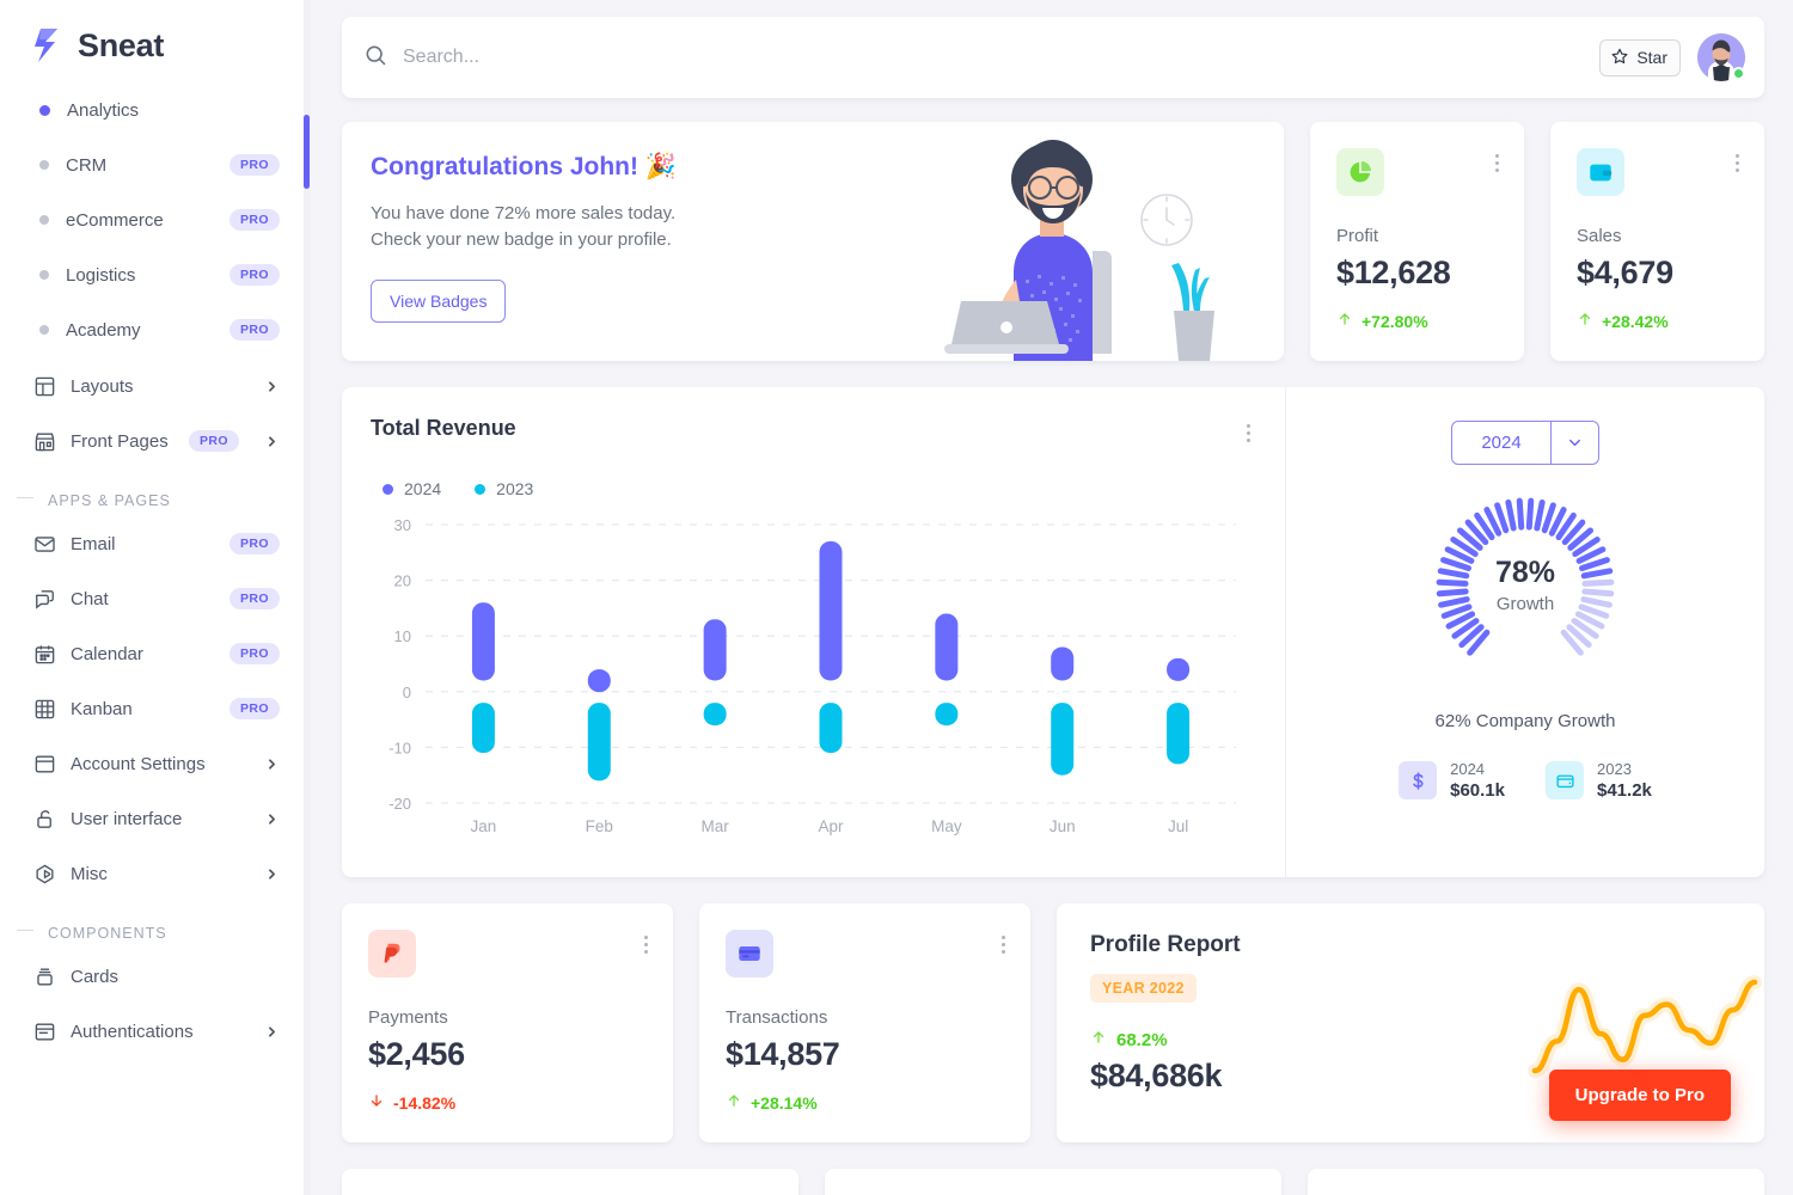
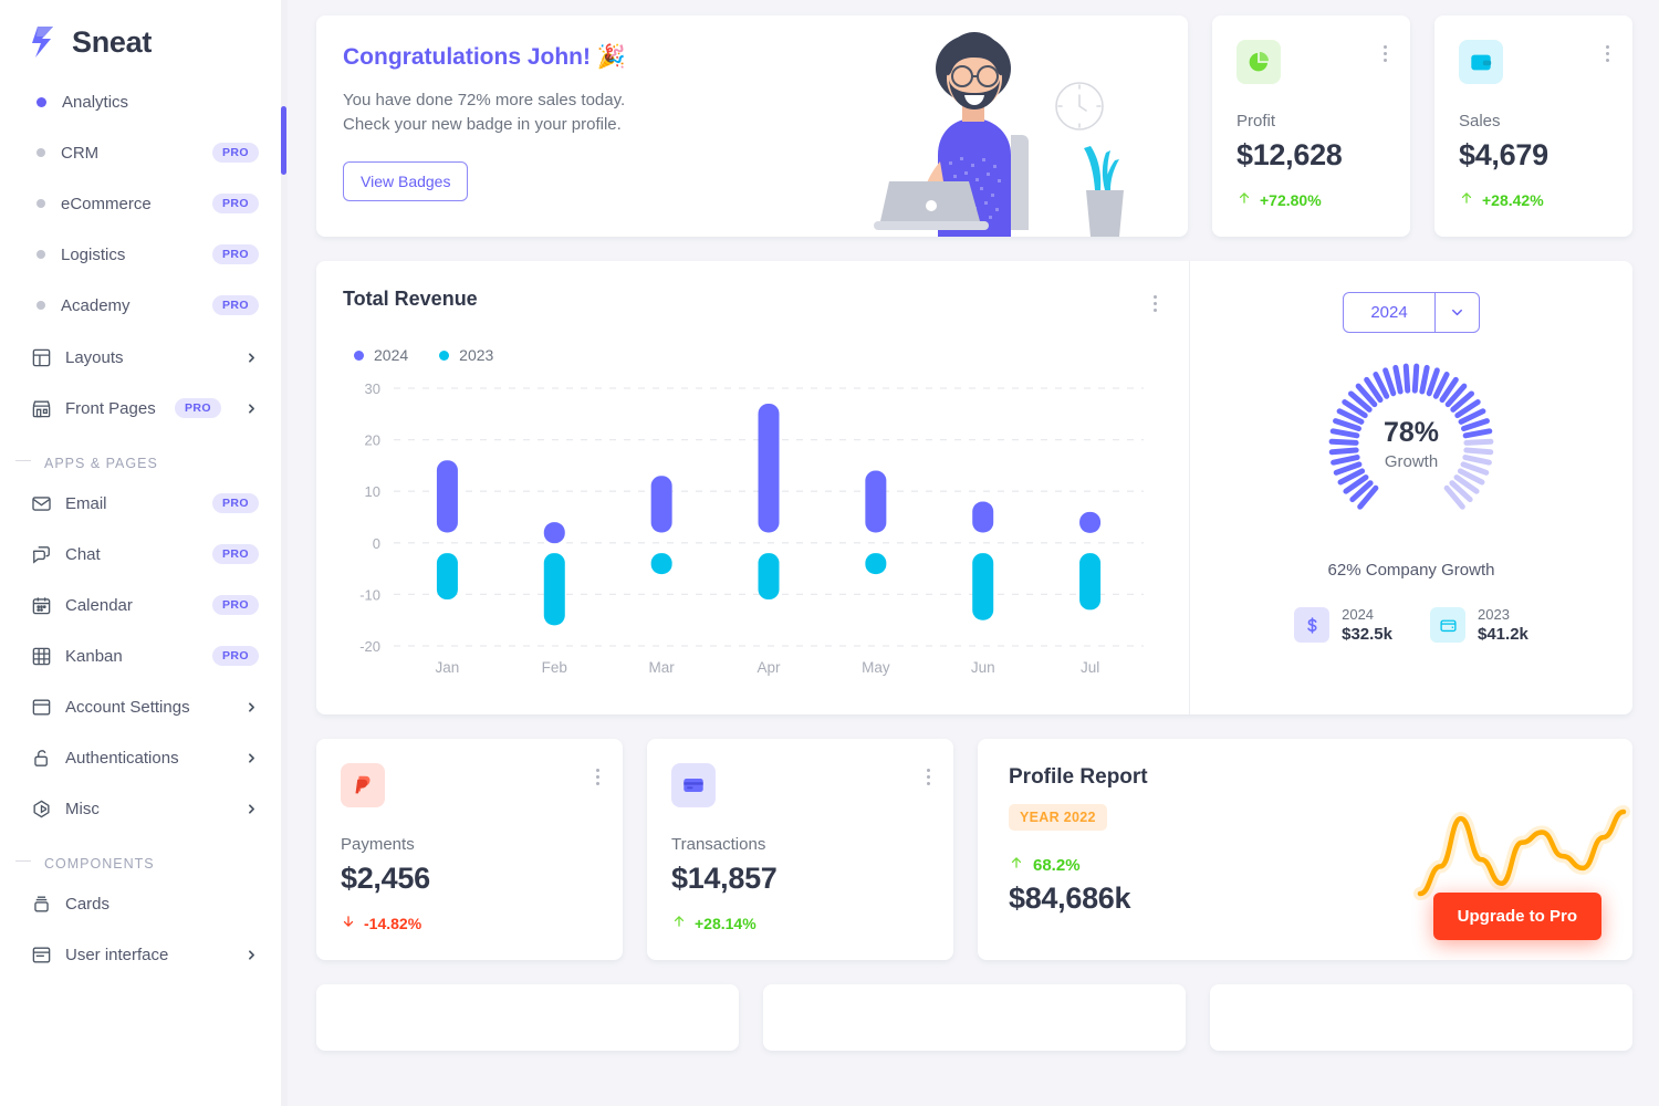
  Sneat
  Analytics
  CRM
  PRO
  eCommerce
  PRO
  Logistics
  PRO
  Academy
  PRO
  Layouts
  Front Pages
  PRO
  APPS & PAGES
  Email
  PRO
  Chat
  PRO
  Calendar
  PRO
  Kanban
  PRO
  Account Settings
- User interface
+ Authentications
  Misc
  COMPONENTS
  Cards
- Authentications
+ User interface
- Search...
- Star
  Congratulations John! 🎉
  You have done 72% more sales today.
  Check your new badge in your profile.
  View Badges
  Profit
  $12,628
  +72.80%
  Sales
  $4,679
  +28.42%
  Total Revenue
  2024
  2023
  30
  20
  10
  0
  -10
  -20
  Jan
  Feb
  Mar
  Apr
  May
  Jun
  Jul
  2024
  78%
  Growth
  62% Company Growth
  2024
- $60.1k
+ $32.5k
  2023
  $41.2k
  Payments
  $2,456
  -14.82%
  Transactions
  $14,857
  +28.14%
  Profile Report
  YEAR 2022
  68.2%
  $84,686k
  Upgrade to Pro
